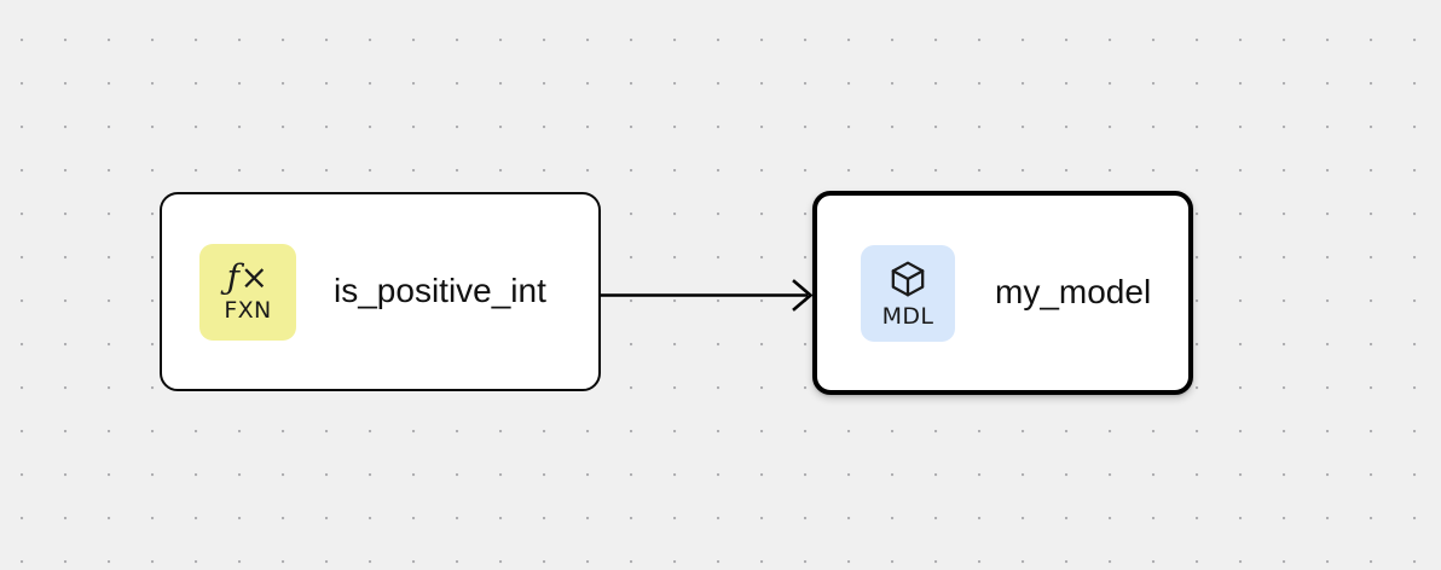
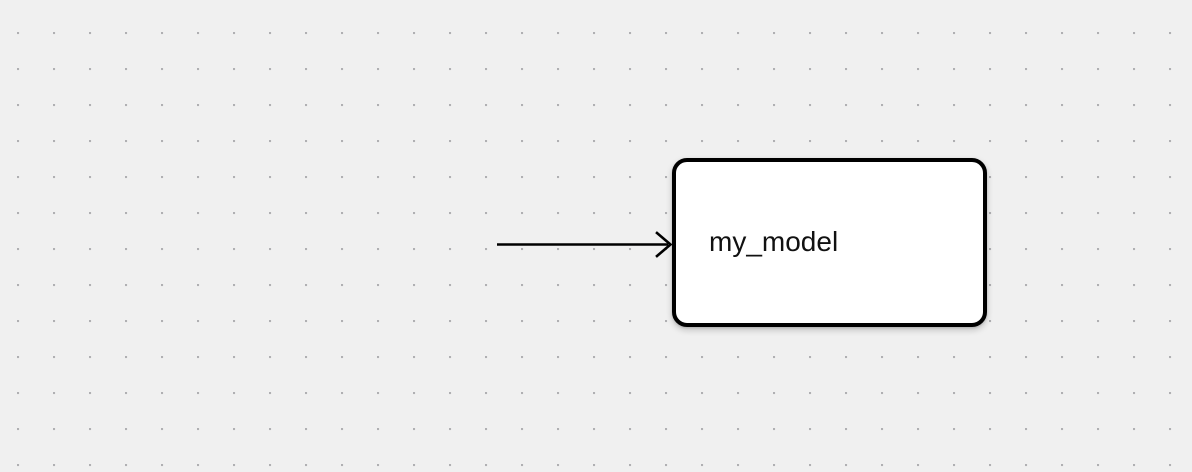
- ƒ×
- FXN
- is_positive_int
- MDL
  my_model
